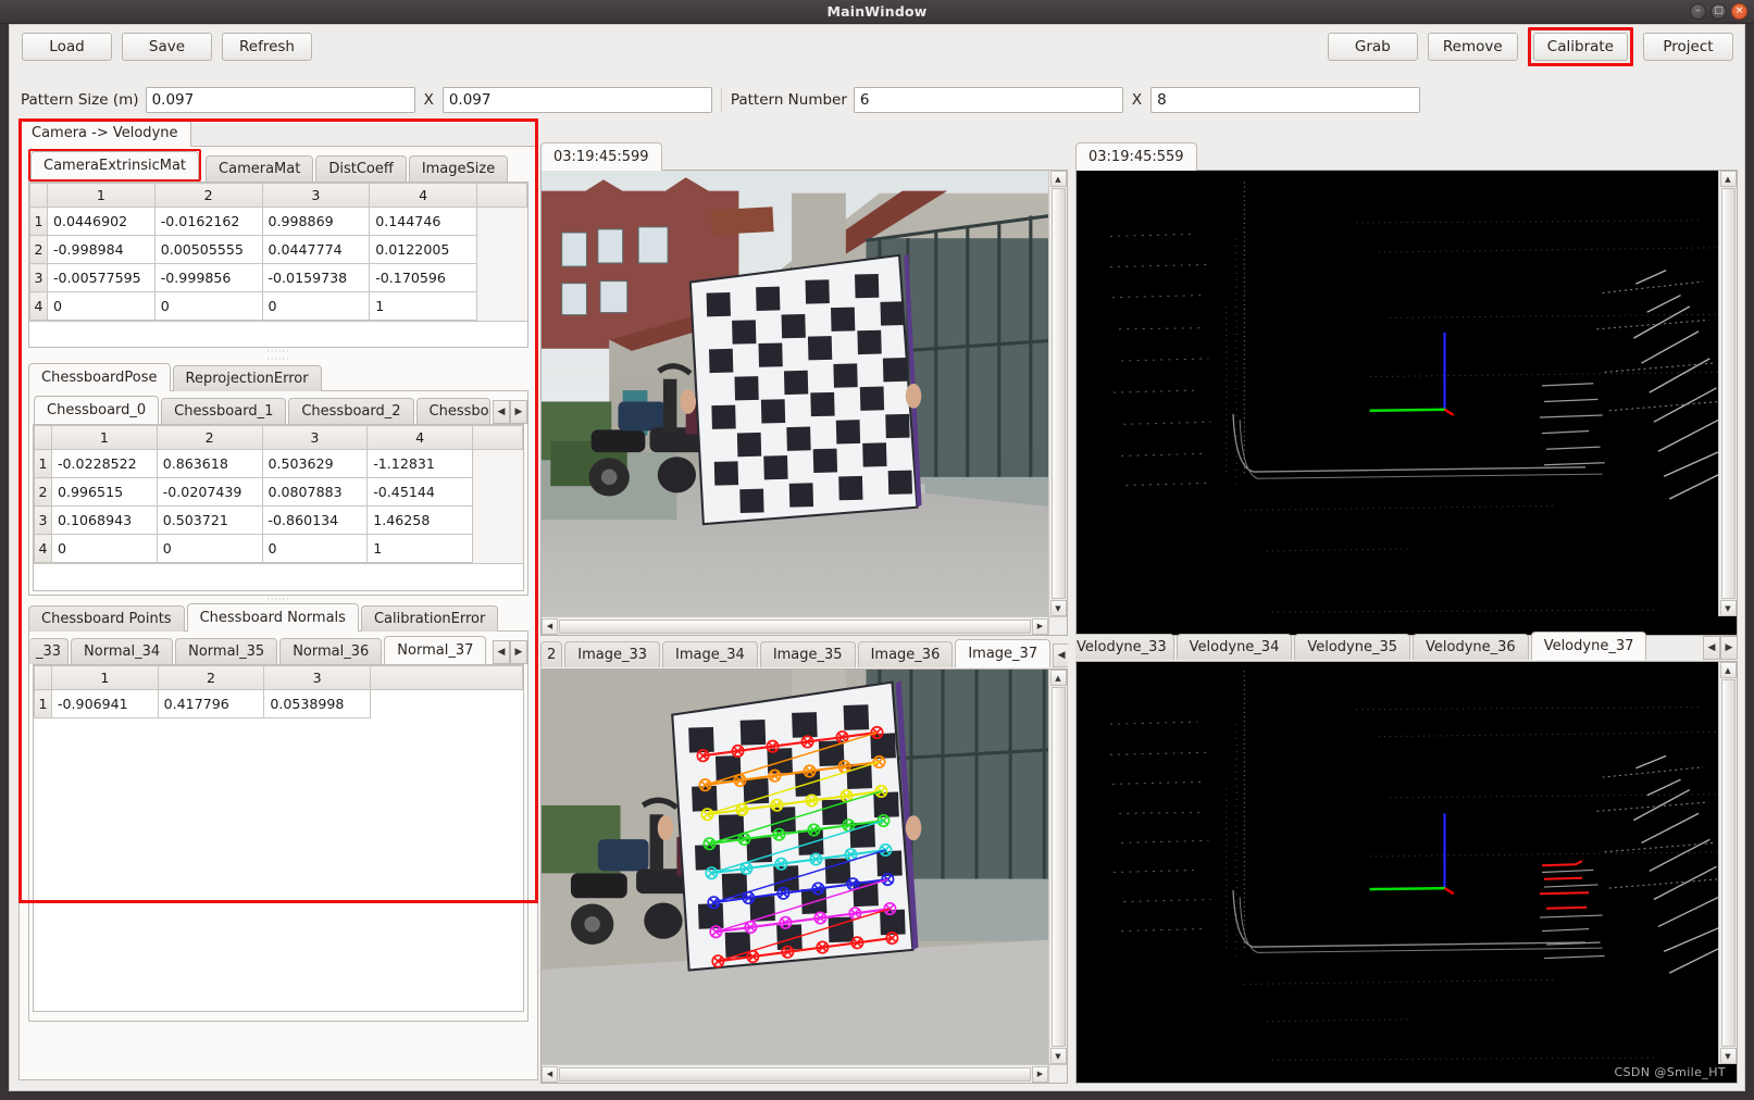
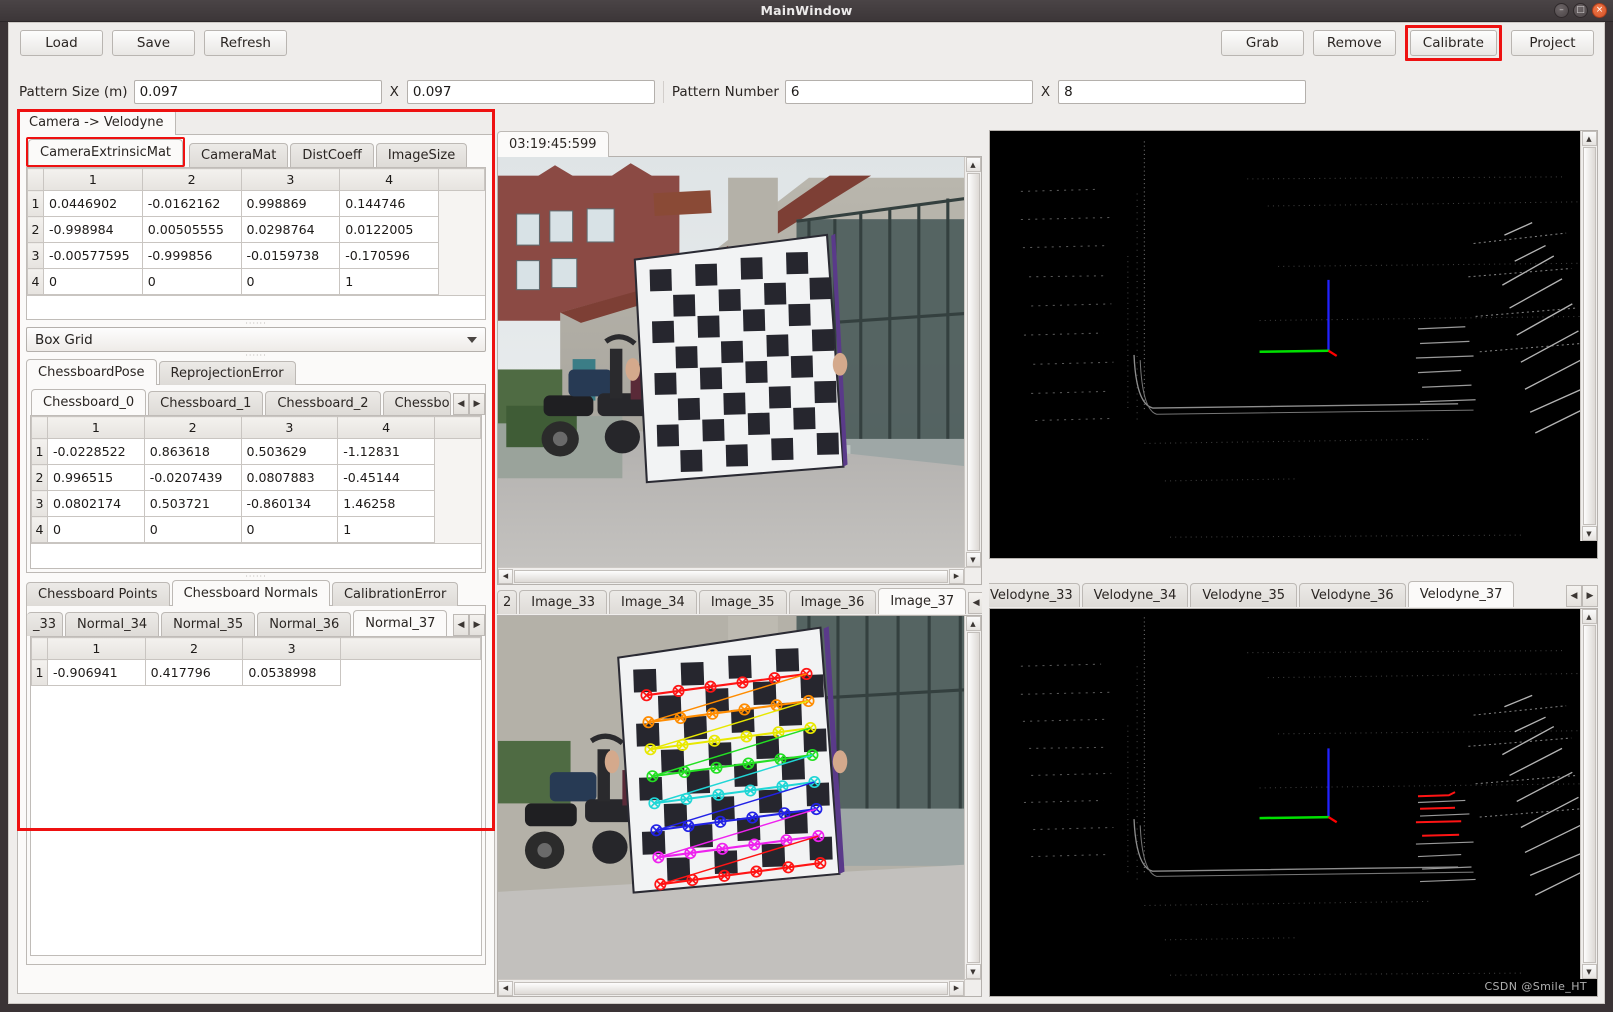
  MainWindow
  –
  □
  ×
  Load
  Save
  Refresh
  Grab
  Remove
  Calibrate
  Project
  Pattern Size (m)
  0.097
  X
  0.097
  Pattern Number
  6
  X
  8
  Camera -> Velodyne
  CameraExtrinsicMat
  CameraMat
  DistCoeff
  ImageSize
  	1	2	3	4
  1	0.0446902	-0.0162162	0.998869	0.144746
- 2	-0.998984	0.00505555	0.0447774	0.0122005
+ 2	-0.998984	0.00505555	0.0298764	0.0122005
  3	-0.00577595	-0.999856	-0.0159738	-0.170596
  4	0	0	0	1
  ······
+ Box Grid
  ······
  ChessboardPose
  ReprojectionError
  Chessboard_0
  Chessboard_1
  Chessboard_2
  Chessbo
  ◀
  ▶
  	1	2	3	4
  1	-0.0228522	0.863618	0.503629	-1.12831
  2	0.996515	-0.0207439	0.0807883	-0.45144
- 3	0.1068943	0.503721	-0.860134	1.46258
+ 3	0.0802174	0.503721	-0.860134	1.46258
  4	0	0	0	1
  ······
  Chessboard Points
  Chessboard Normals
  CalibrationError
  _33
  Normal_34
  Normal_35
  Normal_36
  Normal_37
  ◀
  ▶
  	1	2	3
  1	-0.906941	0.417796	0.0538998
  03:19:45:599
  ▲
  ▼
  ◀
  ▶
  2
  Image_33
  Image_34
  Image_35
  Image_36
  Image_37
  ◀
  ▲
  ▼
  ◀
  ▶
- 03:19:45:559
  ▲
  ▼
  Velodyne_33
  Velodyne_34
  Velodyne_35
  Velodyne_36
  Velodyne_37
  ◀
  ▶
  ▲
  ▼
  CSDN @Smile_HT
